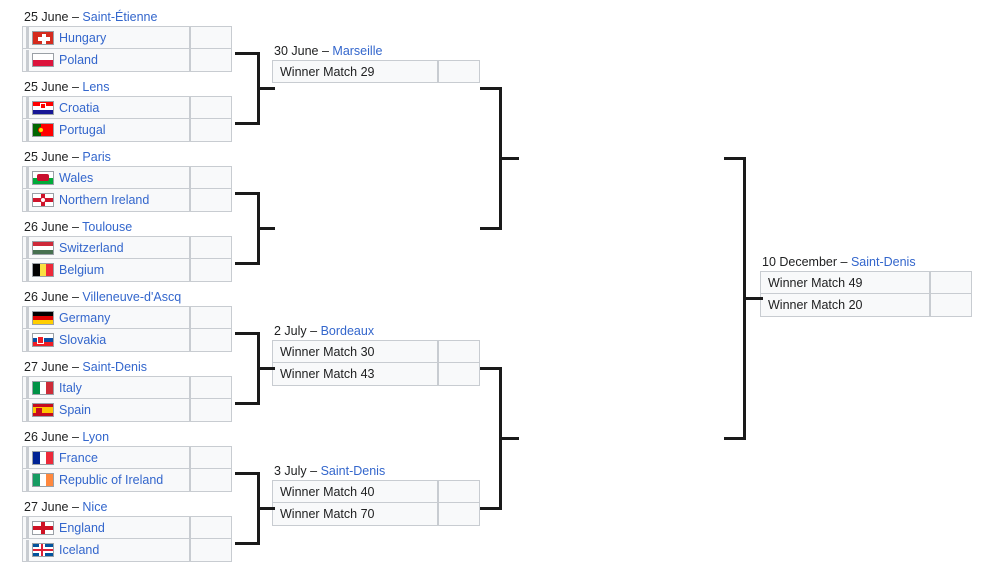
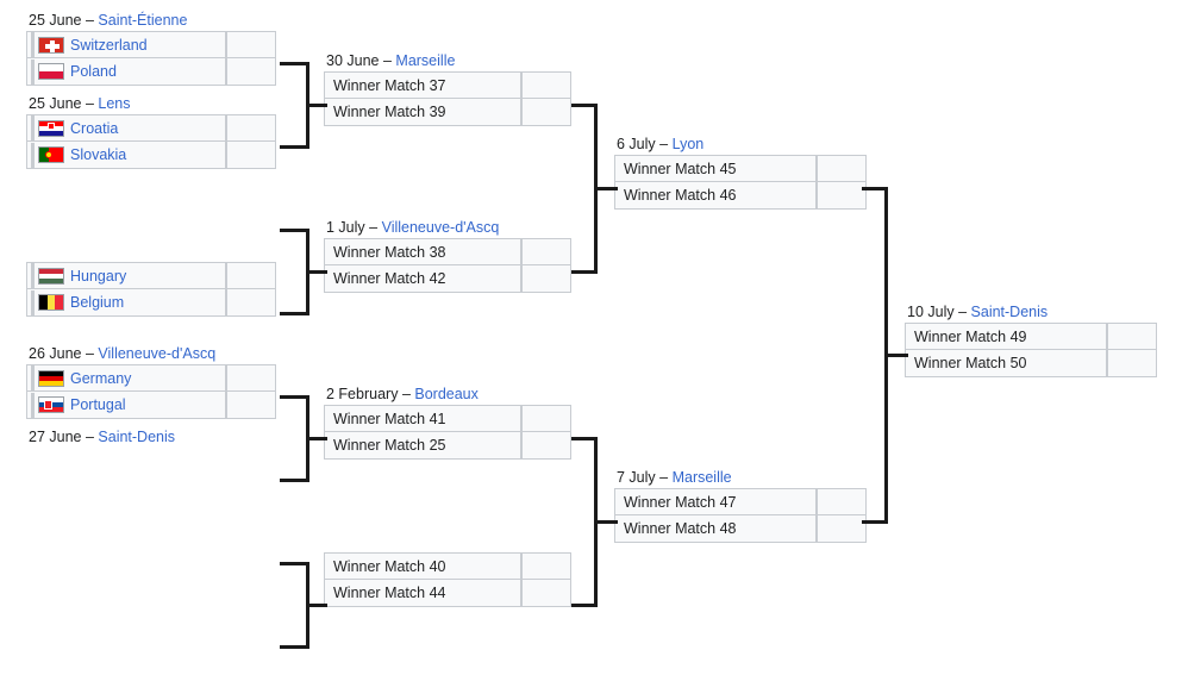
  25 June – Saint-Étienne
- Hungary
+ Switzerland
  Poland
  25 June – Lens
  Croatia
- Portugal
+ Slovakia
- 25 June – Paris
- Wales
- Northern Ireland
- 26 June – Toulouse
- Switzerland
+ Hungary
  Belgium
  26 June – Villeneuve-d'Ascq
  Germany
- Slovakia
+ Portugal
  27 June – Saint-Denis
- Italy
- Spain
- 26 June – Lyon
- France
- Republic of Ireland
- 27 June – Nice
- England
- Iceland
  30 June – Marseille
- Winner Match 29
+ Winner Match 37
+ Winner Match 39
+ 1 July – Villeneuve-d'Ascq
+ Winner Match 38
+ Winner Match 42
- 2 July – Bordeaux
+ 2 February – Bordeaux
- Winner Match 30
+ Winner Match 41
- Winner Match 43
+ Winner Match 25
- 3 July – Saint-Denis
  Winner Match 40
- Winner Match 70
+ Winner Match 44
+ 6 July – Lyon
+ Winner Match 45
+ Winner Match 46
+ 7 July – Marseille
+ Winner Match 47
+ Winner Match 48
- 10 December – Saint-Denis
+ 10 July – Saint-Denis
  Winner Match 49
- Winner Match 20
+ Winner Match 50
